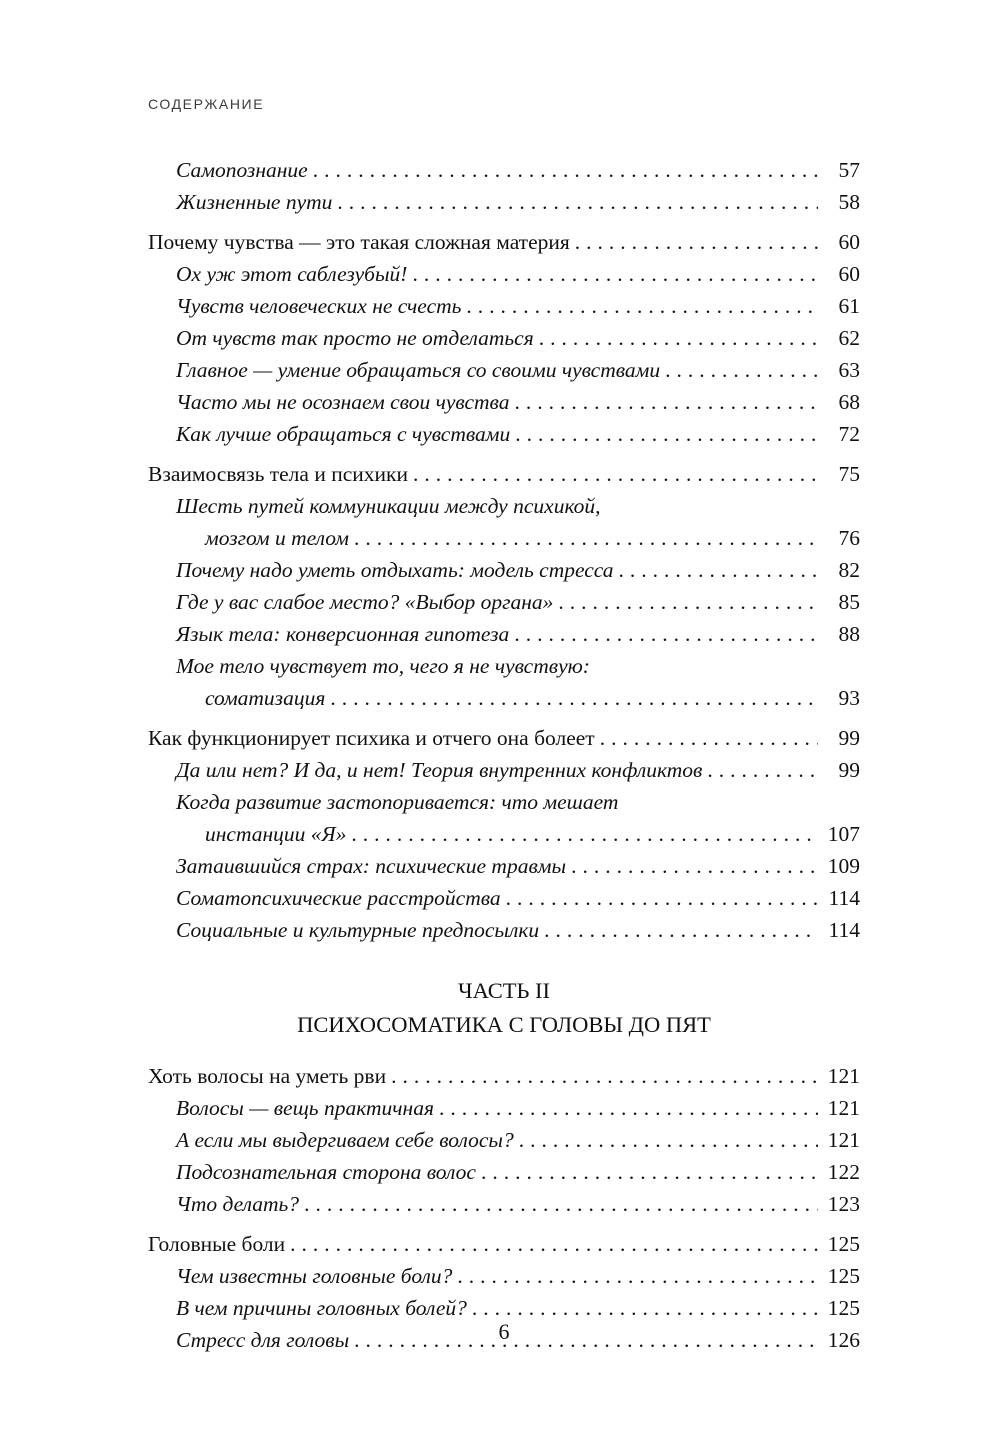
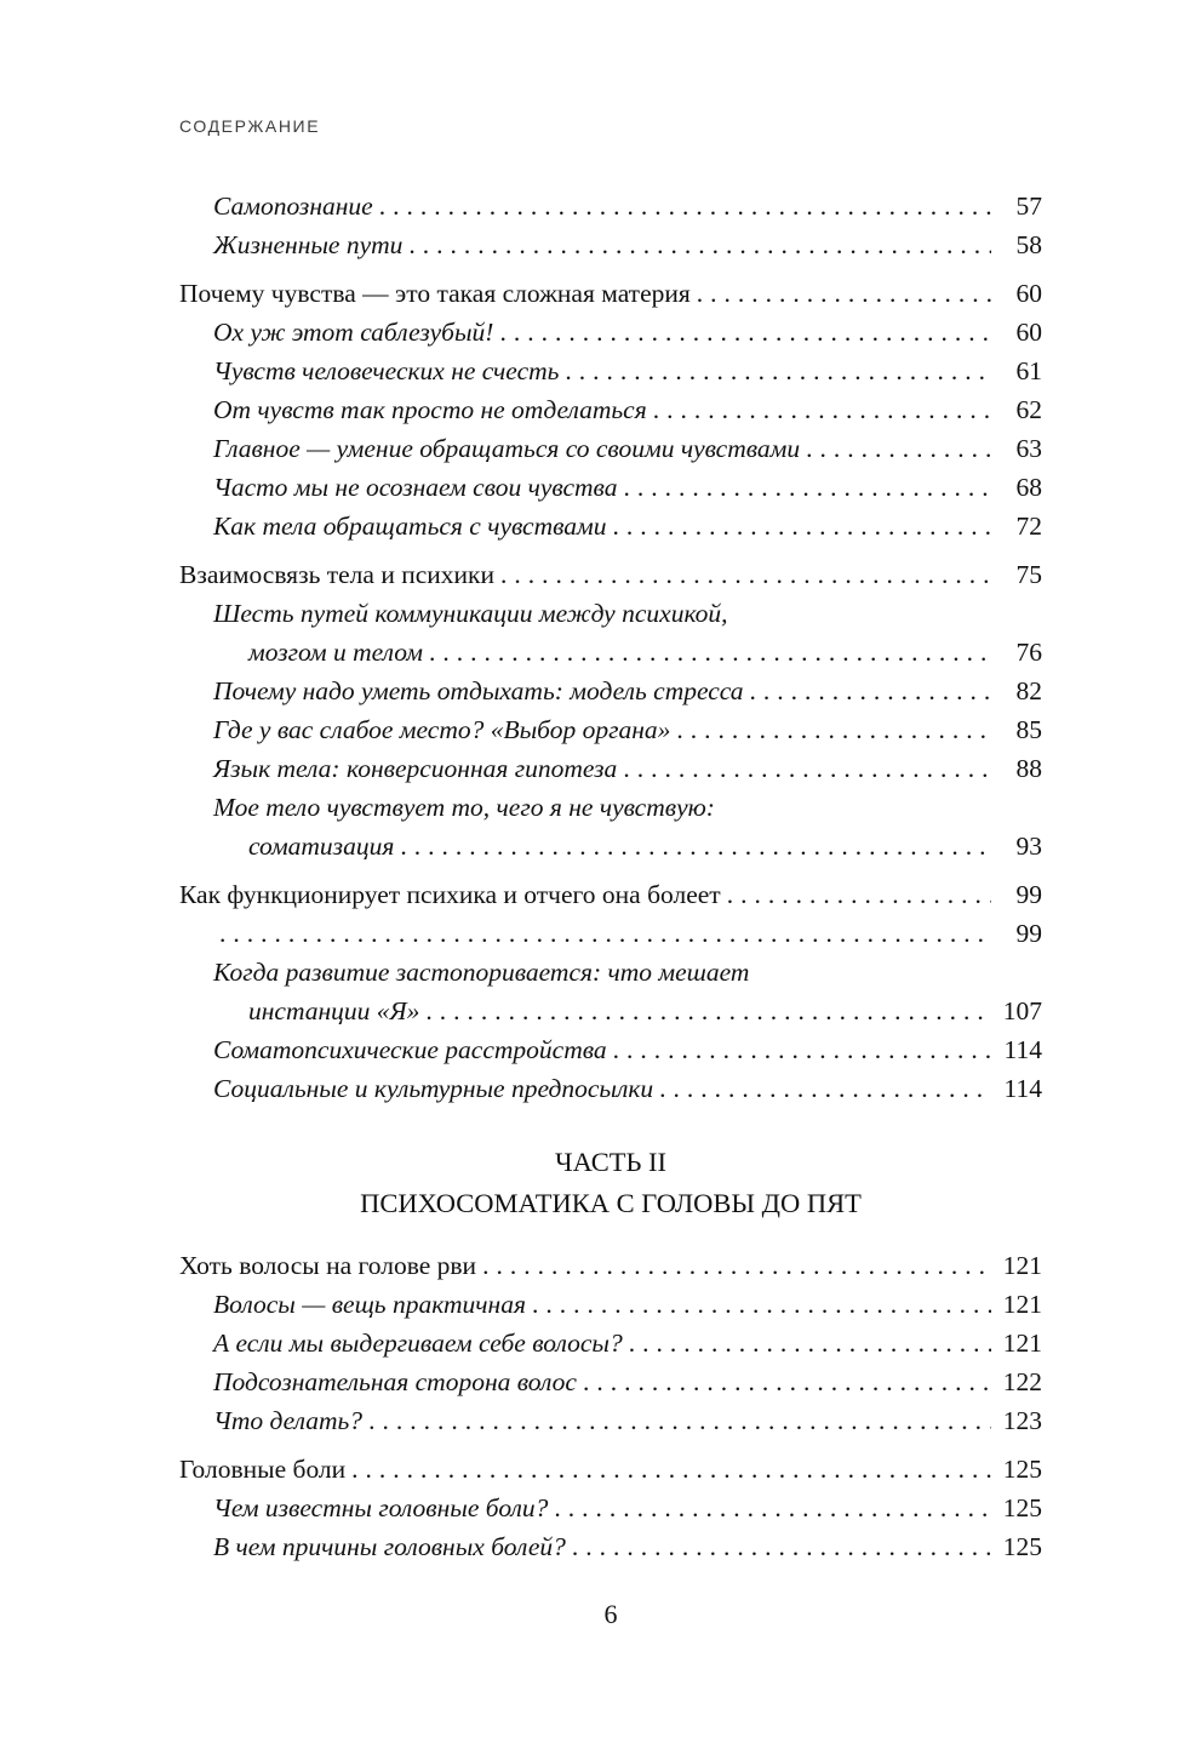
  СОДЕРЖАНИЕ
  Самопознание
  57
  Жизненные пути
  58
  Почему чувства — это такая сложная материя
  60
  Ох уж этот саблезубый!
  60
  Чувств человеческих не счесть
  61
  От чувств так просто не отделаться
  62
  Главное — умение обращаться со своими чувствами
  63
  Часто мы не осознаем свои чувства
  68
- Как лучше обращаться с чувствами
+ Как тела обращаться с чувствами
  72
  Взаимосвязь тела и психики
  75
  Шесть путей коммуникации между психикой,
  мозгом и телом
  76
  Почему надо уметь отдыхать: модель стресса
  82
  Где у вас слабое место? «Выбор органа»
  85
  Язык тела: конверсионная гипотеза
  88
  Мое тело чувствует то, чего я не чувствую:
  соматизация
  93
  Как функционирует психика и отчего она болеет
  99
- Да или нет? И да, и нет! Теория внутренних конфликтов
  99
  Когда развитие застопоривается: что мешает
  инстанции «Я»
  107
- Затаившийся страх: психические травмы
- 109
  Соматопсихические расстройства
  114
  Социальные и культурные предпосылки
  114
  ЧАСТЬ II
  ПСИХОСОМАТИКА С ГОЛОВЫ ДО ПЯТ
- Хоть волосы на уметь рви
+ Хоть волосы на голове рви
  121
  Волосы — вещь практичная
  121
  А если мы выдергиваем себе волосы?
  121
  Подсознательная сторона волос
  122
  Что делать?
  123
  Головные боли
  125
  Чем известны головные боли?
  125
  В чем причины головных болей?
  125
- Стресс для головы
- 126
  6
